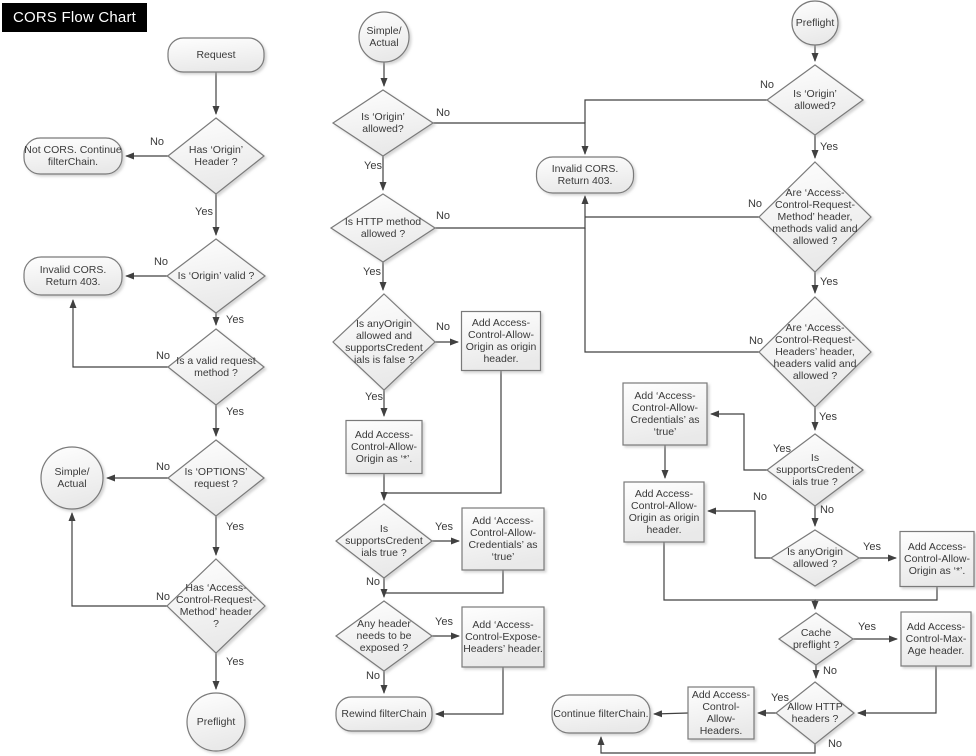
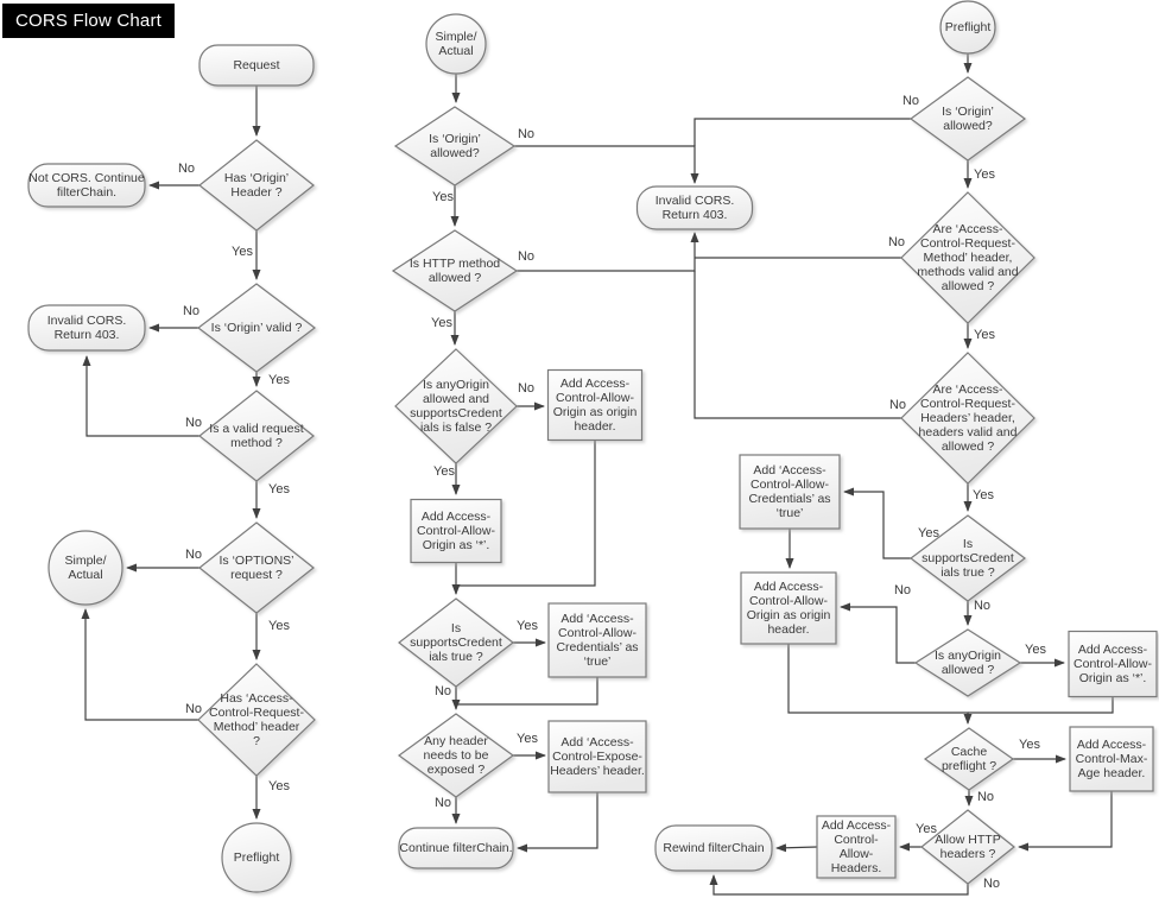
  Request
  Has ‘Origin’
  Header ?
  Not CORS. Continue
  filterChain.
  Is ‘Origin’ valid ?
  Invalid CORS.
  Return 403.
  Is a valid request
  method ?
  Is ‘OPTIONS’
  request ?
  Simple/
  Actual
  Has ‘Access-
  Control-Request-
  Method’ header
  ?
  Preflight
  Simple/
  Actual
  Is ‘Origin’
  allowed?
  Is HTTP method
  allowed ?
  Is anyOrigin
  allowed and
  supportsCredent
  ials is false ?
  Add Access-
  Control-Allow-
  Origin as origin
  header.
  Add Access-
  Control-Allow-
  Origin as ‘*’.
  Is
  supportsCredent
  ials true ?
  Add ‘Access-
  Control-Allow-
  Credentials’ as
  ‘true’
  Any header
  needs to be
  exposed ?
  Add ‘Access-
  Control-Expose-
  Headers’ header.
- Rewind filterChain
+ Continue filterChain.
  Invalid CORS.
  Return 403.
  Preflight
  Is ‘Origin’
  allowed?
  Are ‘Access-
  Control-Request-
  Method’ header,
  methods valid and
  allowed ?
  Are ‘Access-
  Control-Request-
  Headers’ header,
  headers valid and
  allowed ?
  Is
  supportsCredent
  ials true ?
  Add ‘Access-
  Control-Allow-
  Credentials’ as
  ‘true’
  Add Access-
  Control-Allow-
  Origin as origin
  header.
  Is anyOrigin
  allowed ?
  Add Access-
  Control-Allow-
  Origin as ‘*’.
  Cache
  preflight ?
  Add Access-
  Control-Max-
  Age header.
  Allow HTTP
  headers ?
  Add Access-
  Control-
  Allow-
  Headers.
- Continue filterChain.
+ Rewind filterChain
  No
  Yes
  No
  Yes
  No
  Yes
  No
  Yes
  No
  Yes
  No
  Yes
  No
  Yes
  No
  Yes
  Yes
  No
  Yes
  No
  No
  Yes
  No
  Yes
  No
  Yes
  Yes
  No
  No
  Yes
  Yes
  No
  Yes
  No
  CORS Flow Chart
